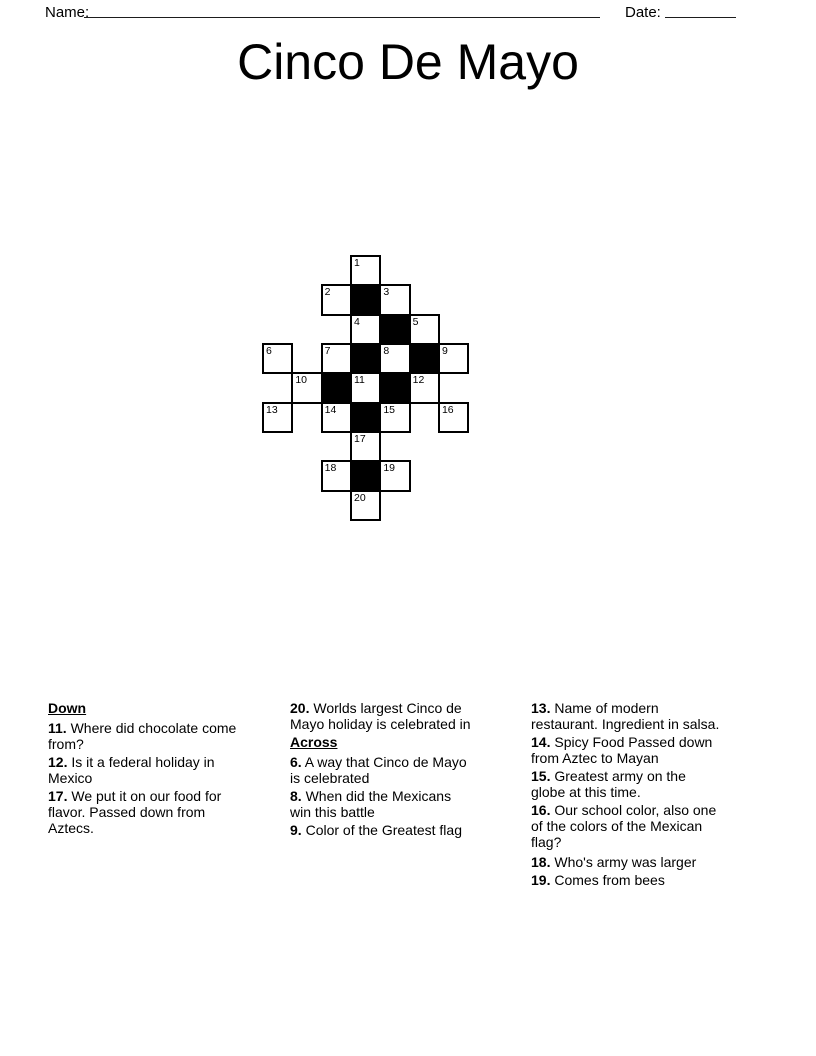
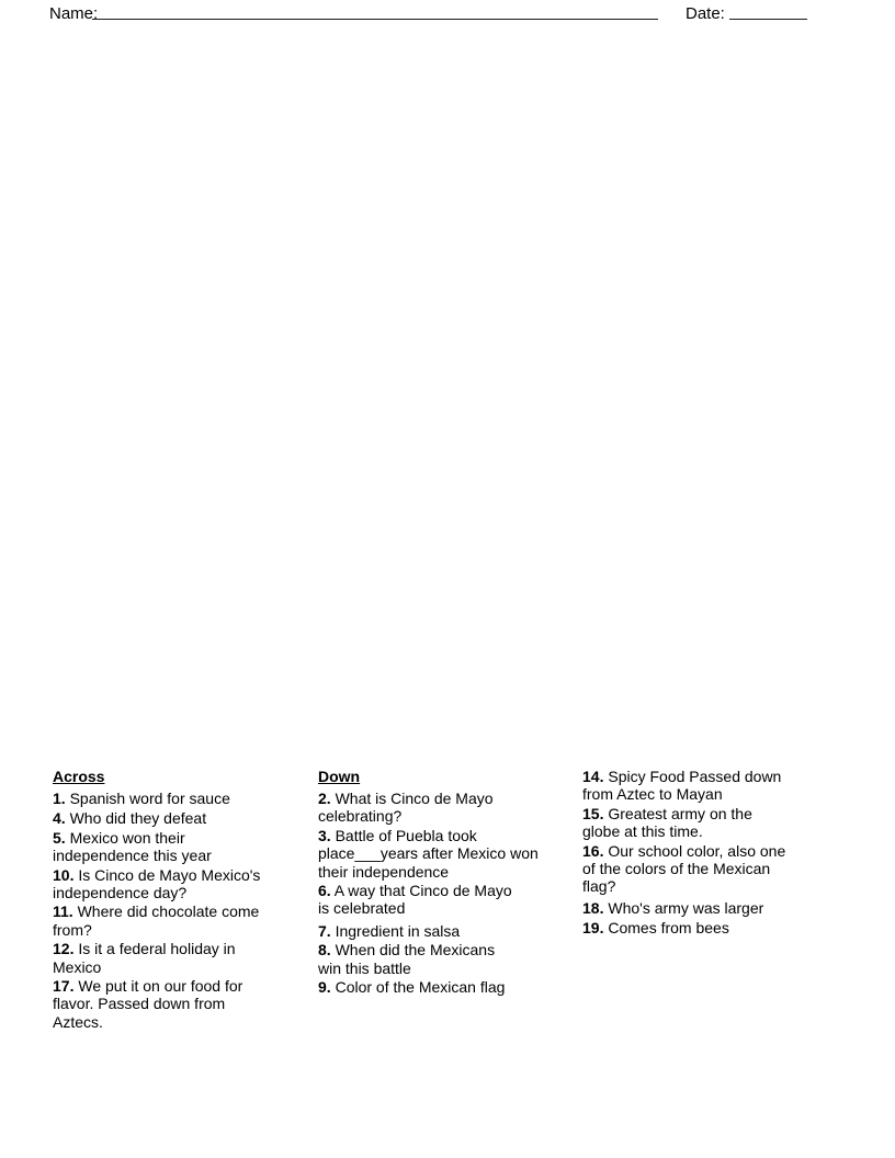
  Name:
  Date:
- Cinco De Mayo
- 1
- 2
- 3
- 4
- 5
- 6
- 7
- 8
- 9
- 10
- 11
- 12
- 13
- 14
- 15
- 16
- 17
- 18
- 19
- 20
- Down
+ Across
+ 1. Spanish word for sauce
+ 4. Who did they defeat
+ 5. Mexico won their
+ independence this year
+ 10. Is Cinco de Mayo Mexico's
+ independence day?
  11. Where did chocolate come
  from?
  12. Is it a federal holiday in
  Mexico
  17. We put it on our food for
  flavor. Passed down from
  Aztecs.
- 20. Worlds largest Cinco de
- Mayo holiday is celebrated in
- Across
+ Down
+ 2. What is Cinco de Mayo
+ celebrating?
+ 3. Battle of Puebla took
+ place___years after Mexico won
+ their independence
  6. A way that Cinco de Mayo
  is celebrated
+ 7. Ingredient in salsa
  8. When did the Mexicans
  win this battle
- 9. Color of the Greatest flag
+ 9. Color of the Mexican flag
- 13. Name of modern
- restaurant. Ingredient in salsa.
  14. Spicy Food Passed down
  from Aztec to Mayan
  15. Greatest army on the
  globe at this time.
  16. Our school color, also one
  of the colors of the Mexican
  flag?
  18. Who's army was larger
  19. Comes from bees
